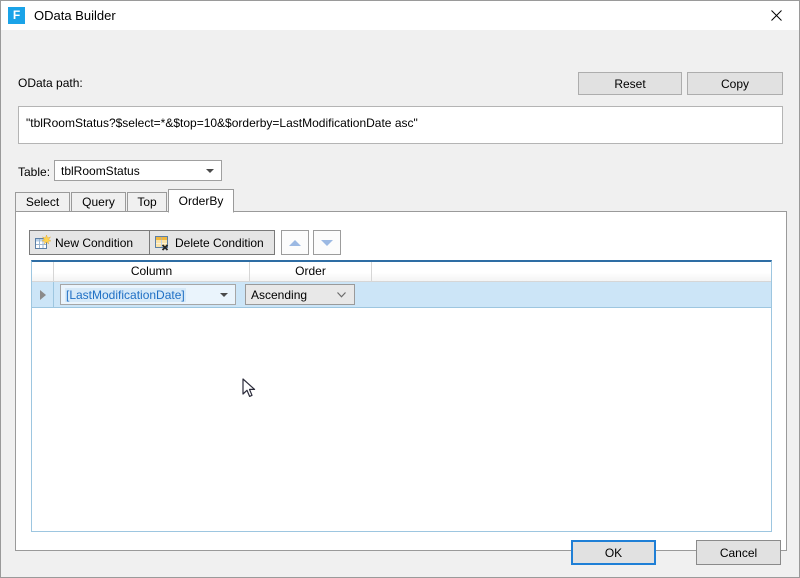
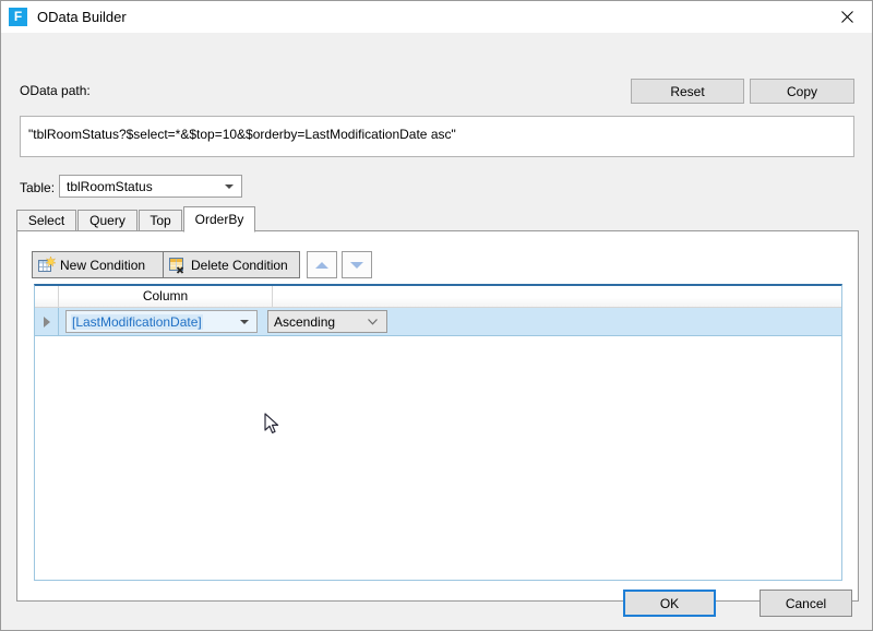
  F
  OData Builder
  OData path:
  Reset
  Copy
  "tblRoomStatus?$select=*&$top=10&$orderby=LastModificationDate asc"
  Table:
  tblRoomStatus
  Select
  Query
  Top
  OrderBy
  New Condition
  Delete Condition
  Column
- Order
  [LastModificationDate]
  Ascending
  OK
  Cancel
